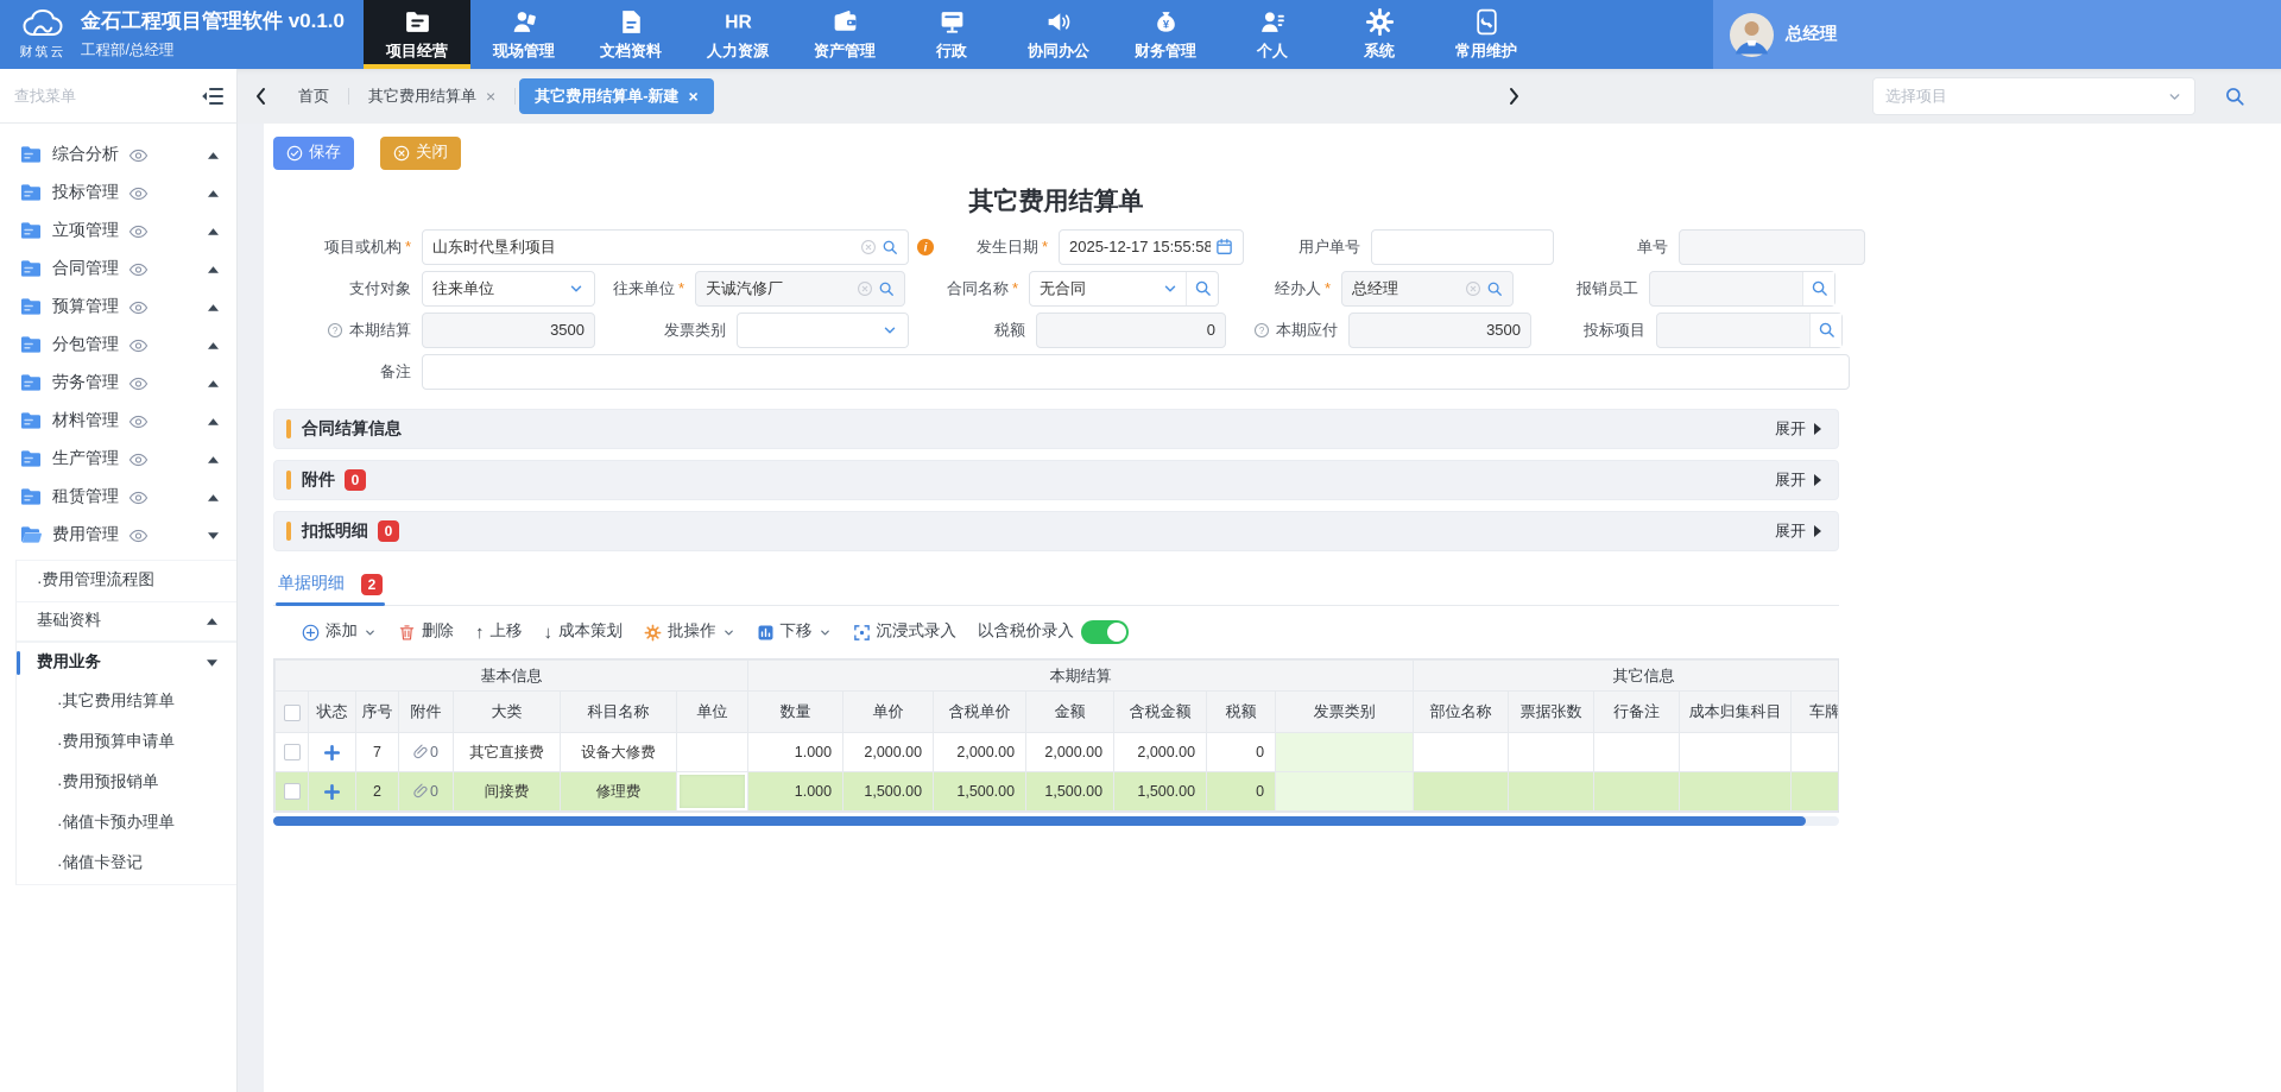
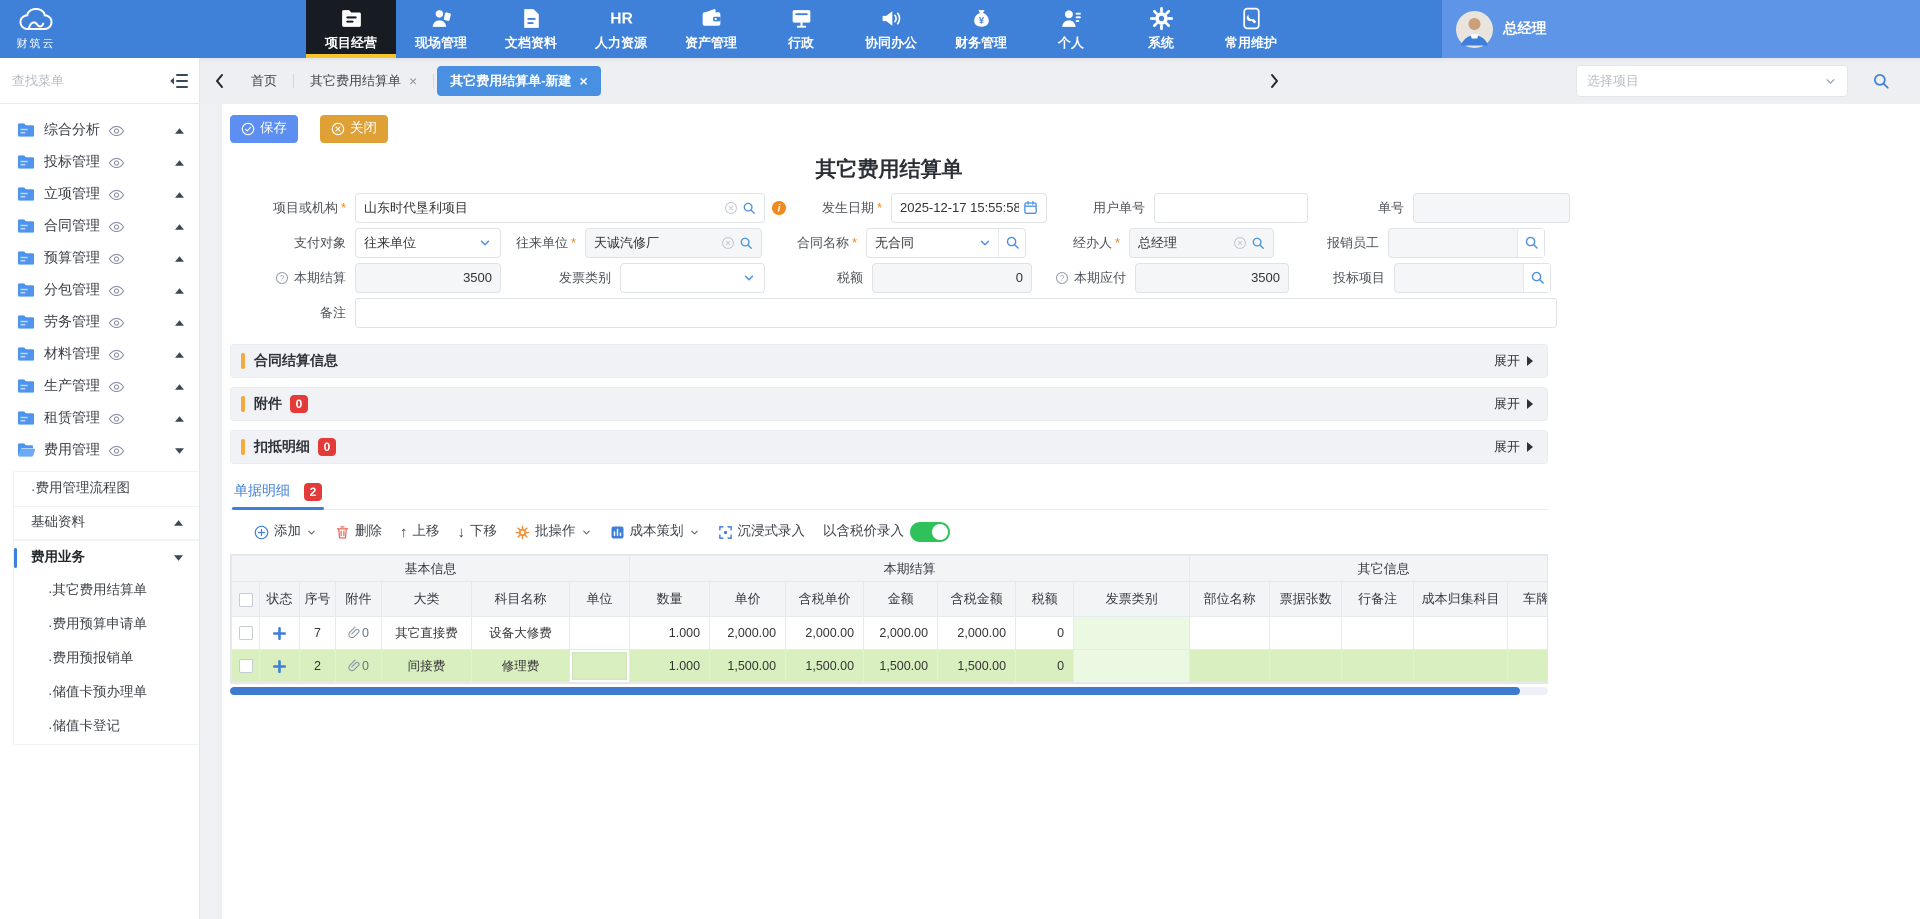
  财筑云
- 金石工程项目管理软件 v0.1.0
- 工程部/总经理
  项目经营
  现场管理
  文档资料
  HR
  人力资源
  资产管理
  行政
  协同办公
  ¥
  财务管理
  个人
  系统
  常用维护
  总经理
  查找菜单
  首页
  其它费用结算单
  ×
  其它费用结算单-新建
  ×
  选择项目
  综合分析
  投标管理
  立项管理
  合同管理
  预算管理
  分包管理
  劳务管理
  材料管理
  生产管理
  租赁管理
  费用管理
  ·
  费用管理流程图
  基础资料
  费用业务
  ·
  其它费用结算单
  ·
  费用预算申请单
  ·
  费用预报销单
  ·
  储值卡预办理单
  ·
  储值卡登记
  保存
  关闭
  其它费用结算单
  项目或机构
  *
  山东时代垦利项目
  i
  发生日期
  *
  2025-12-17 15:55:58
  用户单号
  单号
  支付对象
  往来单位
  往来单位
  *
  天诚汽修厂
  合同名称
  *
  无合同
  经办人
  *
  总经理
  报销员工
  ?
  本期结算
  3500
  发票类别
  税额
  0
  ?
  本期应付
  3500
  投标项目
  备注
  合同结算信息
  展开
  附件
  0
  展开
  扣抵明细
  0
  展开
  单据明细
  2
  添加
  删除
  ↑
  上移
  ↓
- 成本策划
+ 下移
  批操作
- 下移
+ 成本策划
  沉浸式录入
  以含税价录入
  基本信息	本期结算	其它信息
  	状态	序号	附件	大类	科目名称	单位	数量	单价	含税单价	金额	含税金额	税额	发票类别	部位名称	票据张数	行备注	成本归集科目	车牌
  		7	0	其它直接费	设备大修费		1.000	2,000.00	2,000.00	2,000.00	2,000.00	0
  		2	0	间接费	修理费		1.000	1,500.00	1,500.00	1,500.00	1,500.00	0
